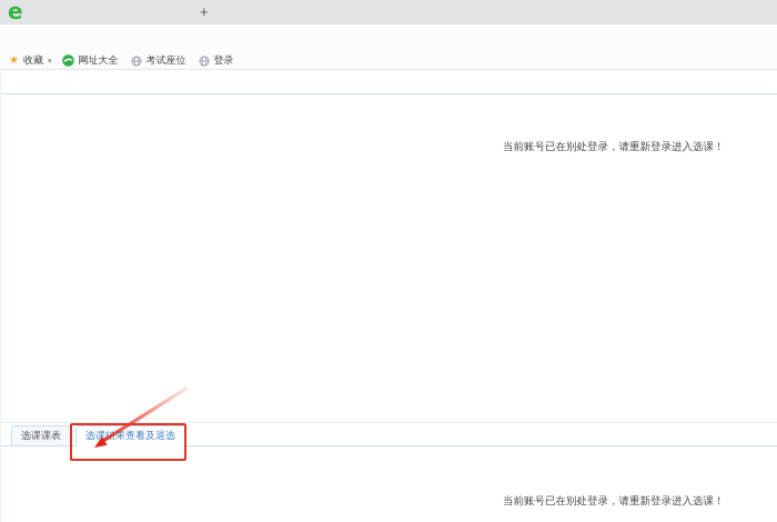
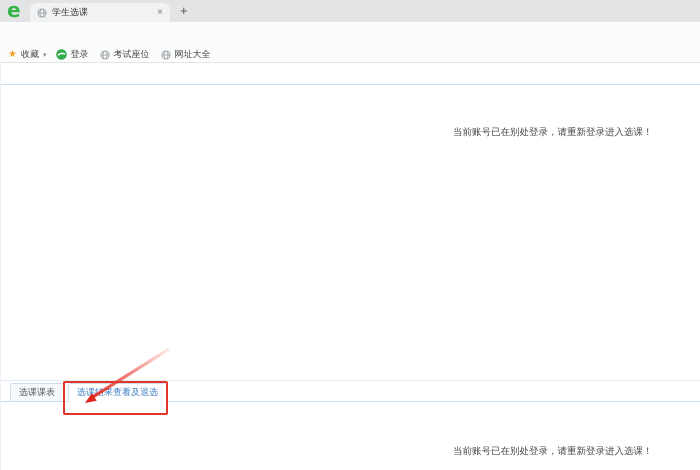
  e
+ 学生选课
+ ×
  +
  ★
  收藏
- 网址大全
+ 登录
  考试座位
- 登录
+ 网址大全
  当前账号已在别处登录，请重新登录进入选课！
  选课课表
  选课果查看及退选
  当前账号已在别处登录，请重新登录进入选课！
